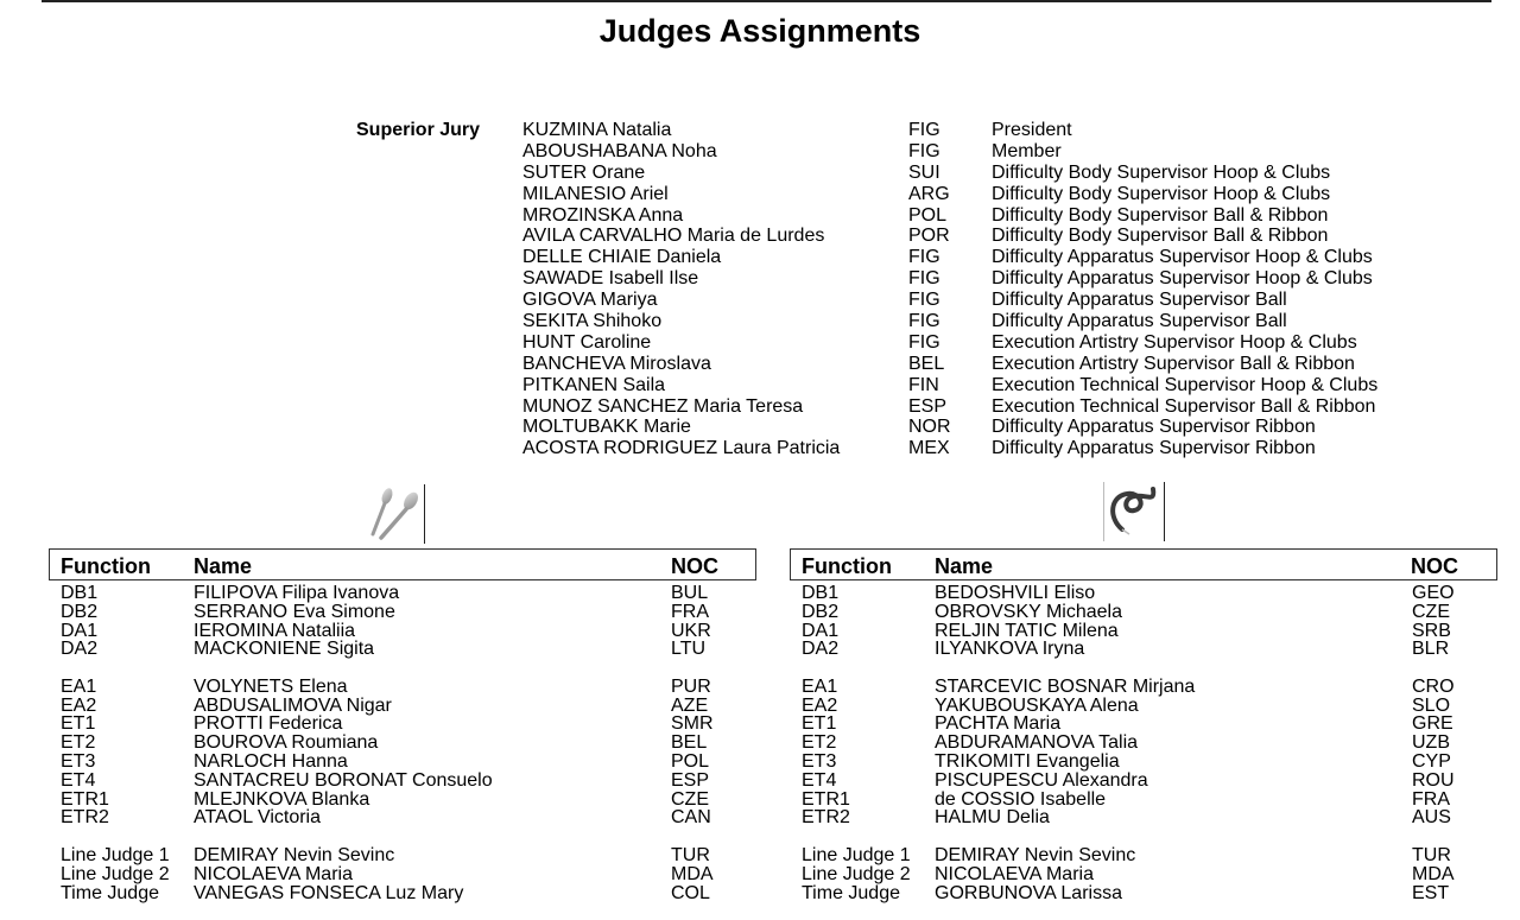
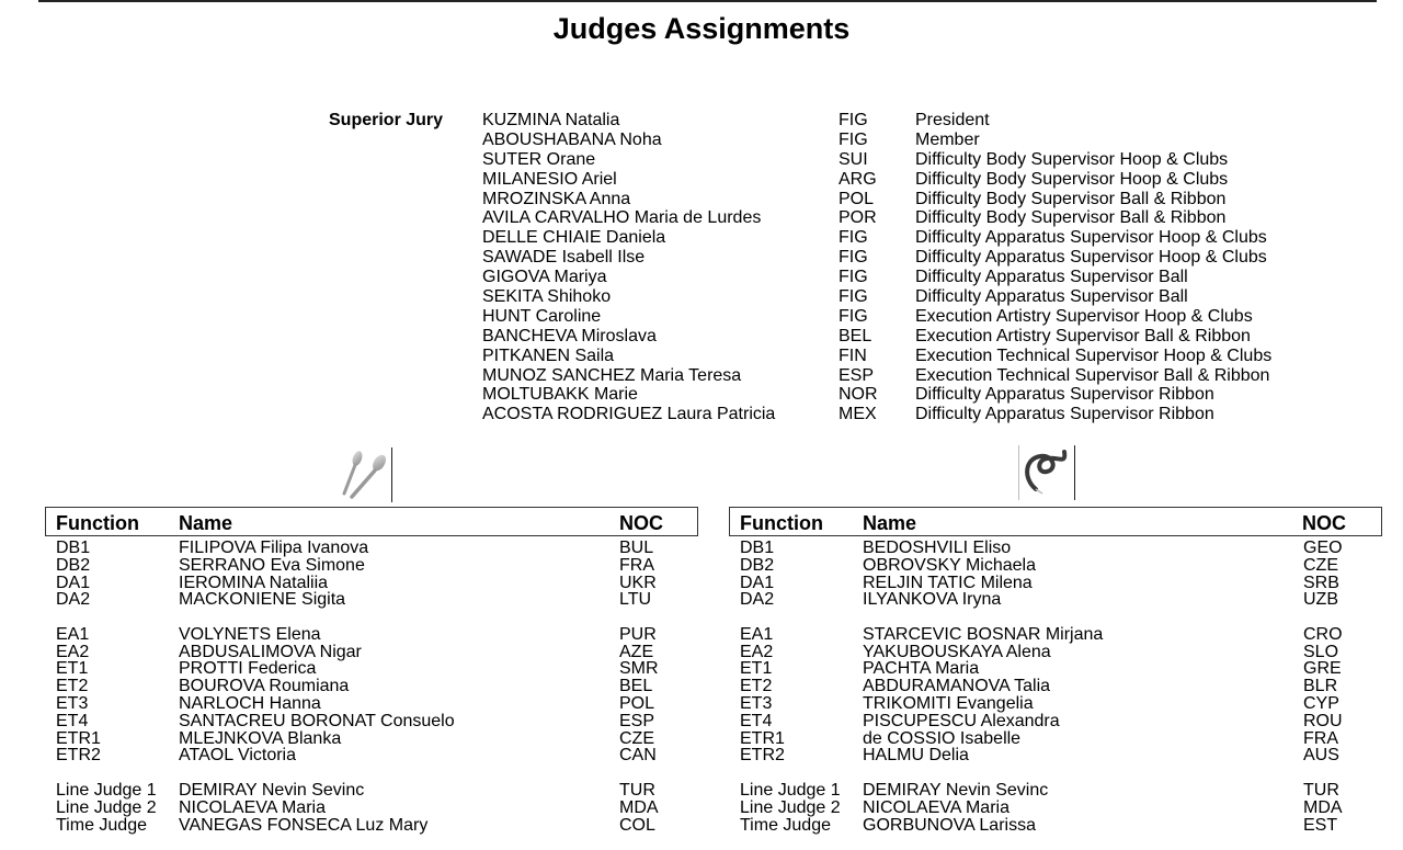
  Judges Assignments
  Superior Jury
  KUZMINA Natalia
  FIG
  President
  ABOUSHABANA Noha
  FIG
  Member
  SUTER Orane
  SUI
  Difficulty Body Supervisor Hoop & Clubs
  MILANESIO Ariel
  ARG
  Difficulty Body Supervisor Hoop & Clubs
  MROZINSKA Anna
  POL
  Difficulty Body Supervisor Ball & Ribbon
  AVILA CARVALHO Maria de Lurdes
  POR
  Difficulty Body Supervisor Ball & Ribbon
  DELLE CHIAIE Daniela
  FIG
  Difficulty Apparatus Supervisor Hoop & Clubs
  SAWADE Isabell Ilse
  FIG
  Difficulty Apparatus Supervisor Hoop & Clubs
  GIGOVA Mariya
  FIG
  Difficulty Apparatus Supervisor Ball
  SEKITA Shihoko
  FIG
  Difficulty Apparatus Supervisor Ball
  HUNT Caroline
  FIG
  Execution Artistry Supervisor Hoop & Clubs
  BANCHEVA Miroslava
  BEL
  Execution Artistry Supervisor Ball & Ribbon
  PITKANEN Saila
  FIN
  Execution Technical Supervisor Hoop & Clubs
  MUNOZ SANCHEZ Maria Teresa
  ESP
  Execution Technical Supervisor Ball & Ribbon
  MOLTUBAKK Marie
  NOR
  Difficulty Apparatus Supervisor Ribbon
  ACOSTA RODRIGUEZ Laura Patricia
  MEX
  Difficulty Apparatus Supervisor Ribbon
  Function
  Name
  NOC
  DB1
  FILIPOVA Filipa Ivanova
  BUL
  DB2
  SERRANO Eva Simone
  FRA
  DA1
  IEROMINA Nataliia
  UKR
  DA2
  MACKONIENE Sigita
  LTU
  EA1
  VOLYNETS Elena
  PUR
  EA2
  ABDUSALIMOVA Nigar
  AZE
  ET1
  PROTTI Federica
  SMR
  ET2
  BOUROVA Roumiana
  BEL
  ET3
  NARLOCH Hanna
  POL
  ET4
  SANTACREU BORONAT Consuelo
  ESP
  ETR1
  MLEJNKOVA Blanka
  CZE
  ETR2
  ATAOL Victoria
  CAN
  Line Judge 1
  DEMIRAY Nevin Sevinc
  TUR
  Line Judge 2
  NICOLAEVA Maria
  MDA
  Time Judge
  VANEGAS FONSECA Luz Mary
  COL
  Function
  Name
  NOC
  DB1
  BEDOSHVILI Eliso
  GEO
  DB2
  OBROVSKY Michaela
  CZE
  DA1
  RELJIN TATIC Milena
  SRB
  DA2
  ILYANKOVA Iryna
- BLR
+ UZB
  EA1
  STARCEVIC BOSNAR Mirjana
  CRO
  EA2
  YAKUBOUSKAYA Alena
  SLO
  ET1
  PACHTA Maria
  GRE
  ET2
  ABDURAMANOVA Talia
- UZB
+ BLR
  ET3
  TRIKOMITI Evangelia
  CYP
  ET4
  PISCUPESCU Alexandra
  ROU
  ETR1
  de COSSIO Isabelle
  FRA
  ETR2
  HALMU Delia
  AUS
  Line Judge 1
  DEMIRAY Nevin Sevinc
  TUR
  Line Judge 2
  NICOLAEVA Maria
  MDA
  Time Judge
  GORBUNOVA Larissa
  EST
